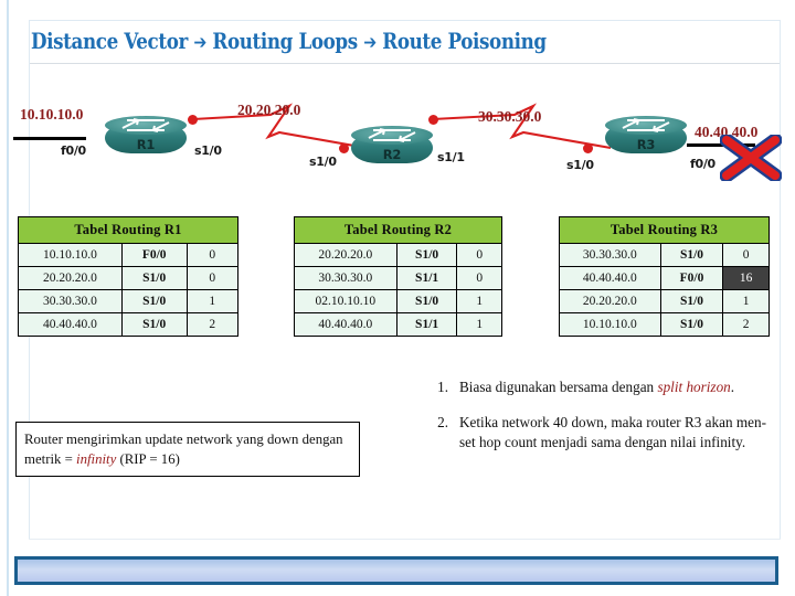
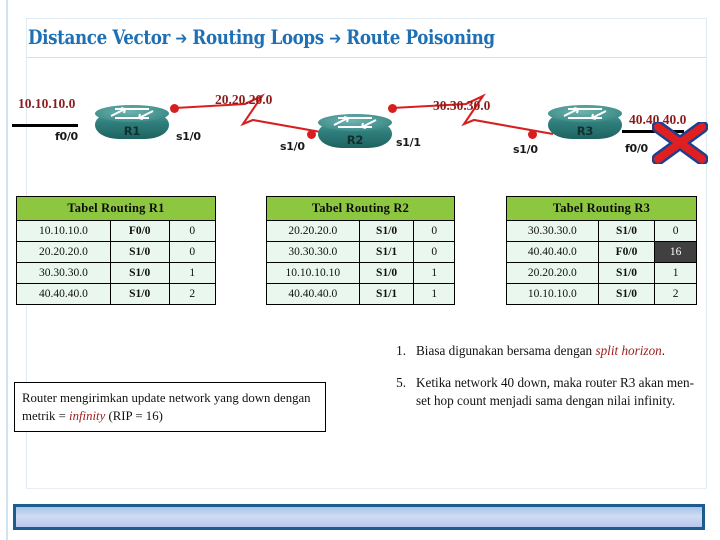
  Distance Vector ➔ Routing Loops ➔ Route Poisoning
  R1
  R2
  R3
  10.10.10.0
  20.20.20.0
  30.30.30.0
  40.40.40.0
  f0/0
  s1/0
  s1/0
  s1/1
  s1/0
  f0/0
  Tabel Routing R1
  10.10.10.0	F0/0	0
  20.20.20.0	S1/0	0
  30.30.30.0	S1/0	1
  40.40.40.0	S1/0	2
  Tabel Routing R2
  20.20.20.0	S1/0	0
  30.30.30.0	S1/1	0
- 02.10.10.10	S1/0	1
+ 10.10.10.10	S1/0	1
  40.40.40.0	S1/1	1
  Tabel Routing R3
  30.30.30.0	S1/0	0
  40.40.40.0	F0/0	16
  20.20.20.0	S1/0	1
  10.10.10.0	S1/0	2
  Router mengirimkan update network yang down dengan metrik = infinity (RIP = 16)
  1.
  Biasa digunakan bersama dengan split horizon.
- 2.
+ 5.
  Ketika network 40 down, maka router R3 akan men-set hop count menjadi sama dengan nilai infinity.
